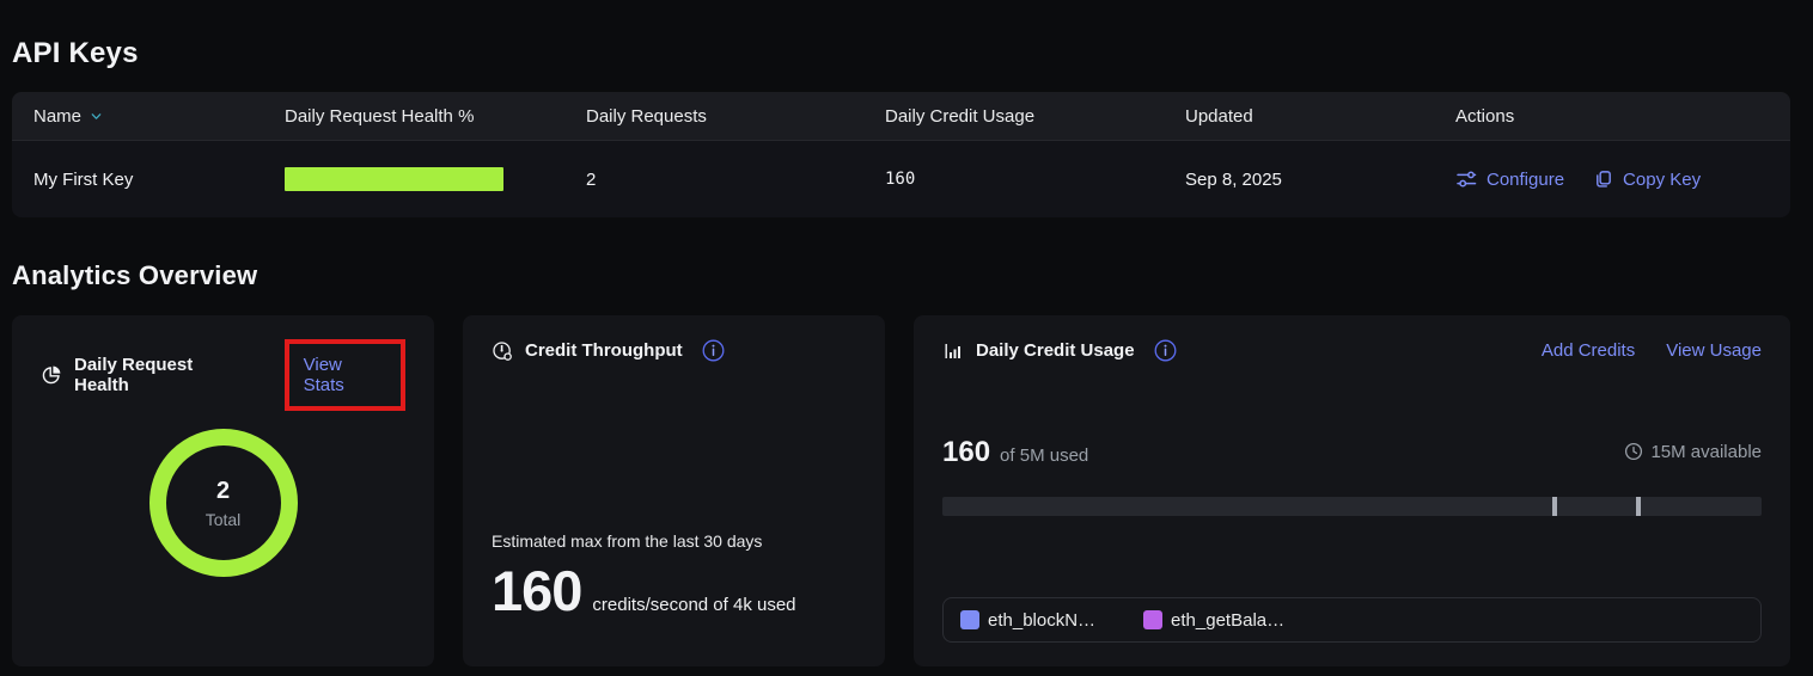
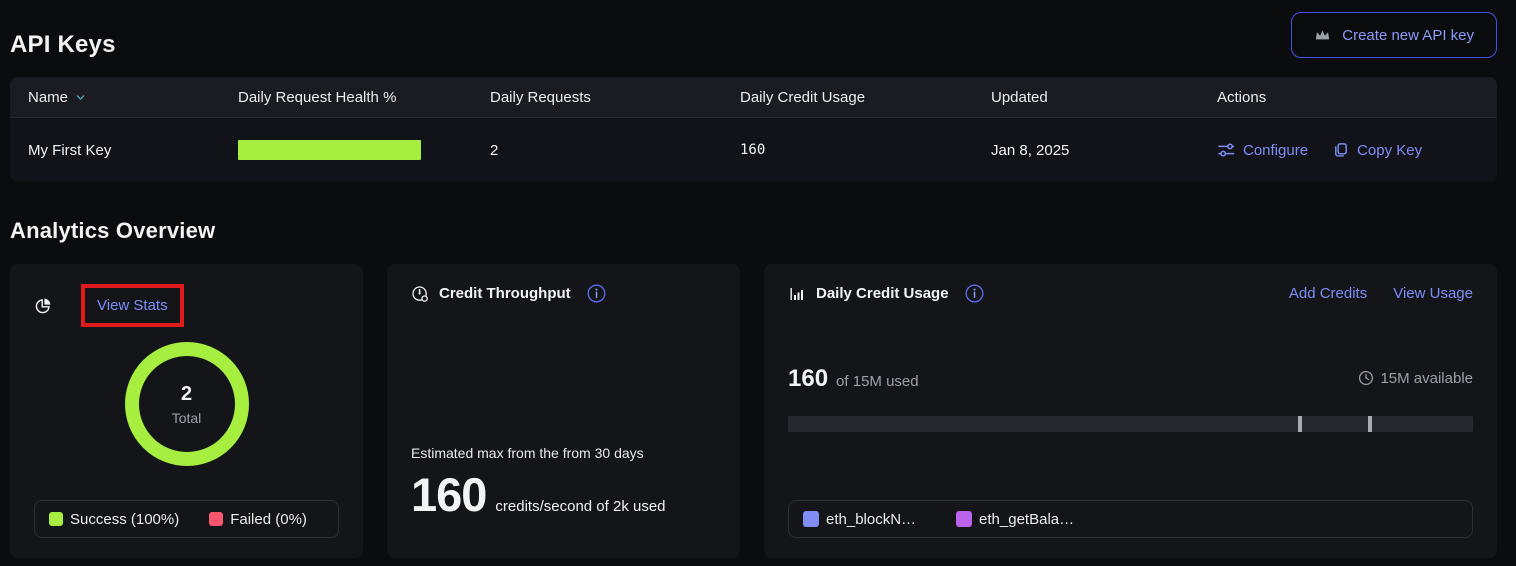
  API Keys
+ Create new API key
  Name
  Daily Request Health %
  Daily Requests
  Daily Credit Usage
  Updated
  Actions
  My First Key
  2
  160
- Sep 8, 2025
+ Jan 8, 2025
  Configure
  Copy Key
  Analytics Overview
- Daily Request Health
  View Stats
  2
  Total
+ Success (100%)
+ Failed (0%)
  Credit Throughput
- Estimated max from the last 30 days
+ Estimated max from the from 30 days
  160
- credits/second of 4k used
+ credits/second of 2k used
  Daily Credit Usage
  Add Credits
  View Usage
  160
- of 5M used
+ of 15M used
  15M available
  eth_blockN…
  eth_getBala…
